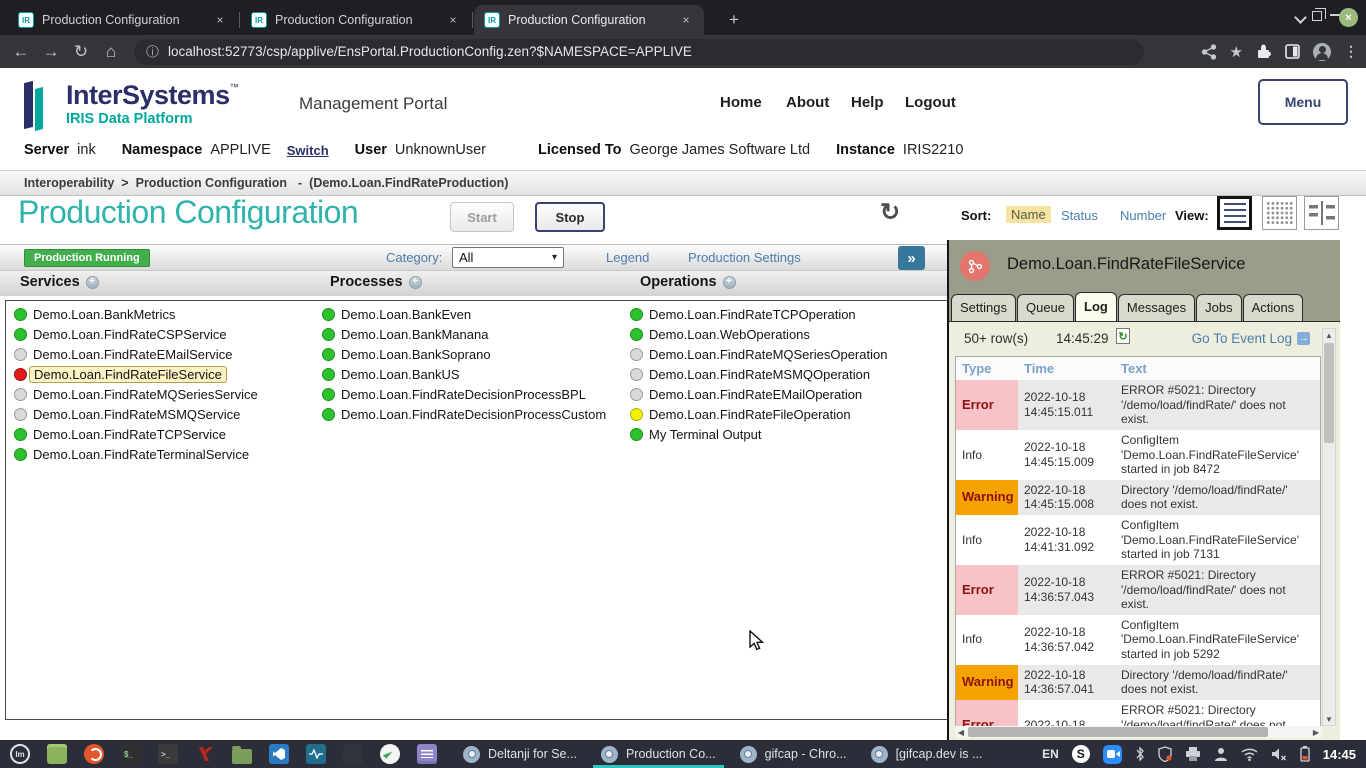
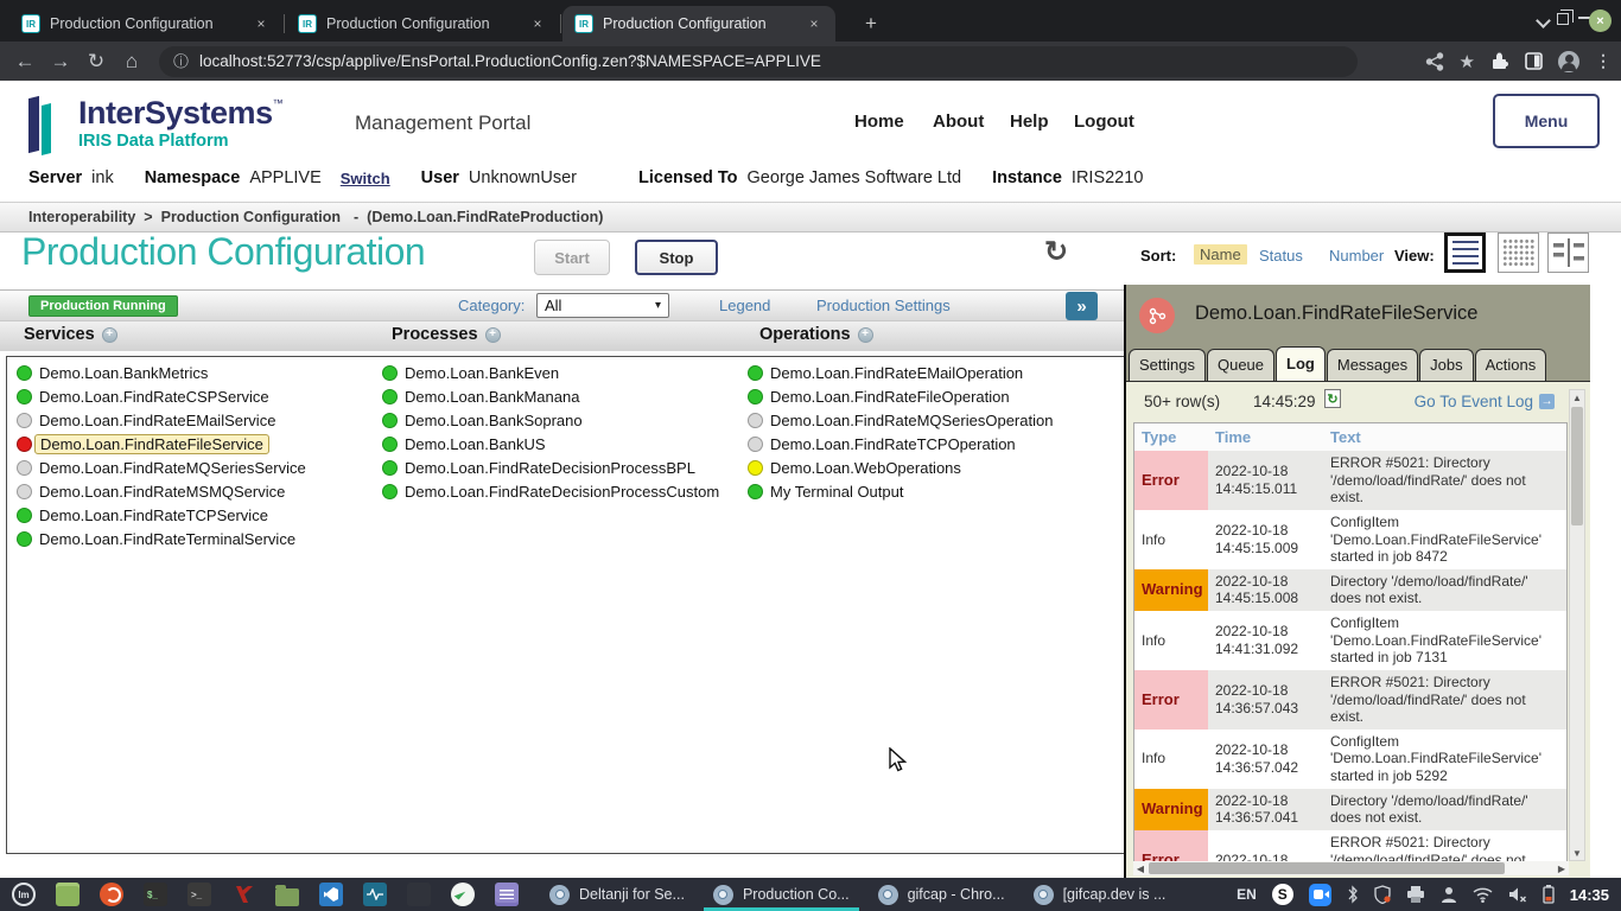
  IR
  Production Configuration
  ×
  IR
  Production Configuration
  ×
  IR
  Production Configuration
  ×
  +
  ×
  ←
  →
  ↻
  ⌂
  ⓘ
  localhost:52773/csp/applive/EnsPortal.ProductionConfig.zen?$NAMESPACE=APPLIVE
  ★
  ⋮
  InterSystems™
  IRIS Data Platform
  Management Portal
  Home
  About
  Help
  Logout
  Menu
  Server
  ink
  Namespace
  APPLIVE
  Switch
  User
  UnknownUser
  Licensed To
  George James Software Ltd
  Instance
  IRIS2210
  Interoperability
  >
  Production Configuration
  -
  (Demo.Loan.FindRateProduction)
  Production Configuration
  Start
  Stop
  ↻
  Sort:
  Name
  Status
  Number
  View:
  Production Running
  Category:
  All
  ▾
  Legend
  Production Settings
  »
  Services
  +
  Processes
  +
  Operations
  +
  Demo.Loan.BankMetrics
  Demo.Loan.FindRateCSPService
  Demo.Loan.FindRateEMailService
  Demo.Loan.FindRateFileService
  Demo.Loan.FindRateMQSeriesService
  Demo.Loan.FindRateMSMQService
  Demo.Loan.FindRateTCPService
  Demo.Loan.FindRateTerminalService
  Demo.Loan.BankEven
  Demo.Loan.BankManana
  Demo.Loan.BankSoprano
  Demo.Loan.BankUS
  Demo.Loan.FindRateDecisionProcessBPL
  Demo.Loan.FindRateDecisionProcessCustom
- Demo.Loan.FindRateTCPOperation
+ Demo.Loan.FindRateEMailOperation
- Demo.Loan.WebOperations
+ Demo.Loan.FindRateFileOperation
  Demo.Loan.FindRateMQSeriesOperation
- Demo.Loan.FindRateMSMQOperation
- Demo.Loan.FindRateEMailOperation
+ Demo.Loan.FindRateTCPOperation
- Demo.Loan.FindRateFileOperation
+ Demo.Loan.WebOperations
  My Terminal Output
  Demo.Loan.FindRateFileService
  Settings
  Queue
  Log
  Messages
  Jobs
  Actions
  50+ row(s)
  14:45:29
  ↻
  Go To Event Log
  →
  Type	Time	Text
  Error	2022-10-1814:45:15.011	ERROR #5021: Directory '/demo/load/findRate/' does not exist.
  Info	2022-10-1814:45:15.009	ConfigItem 'Demo.Loan.FindRateFileService' started in job 8472
  Warning	2022-10-1814:45:15.008	Directory '/demo/load/findRate/' does not exist.
  Info	2022-10-1814:41:31.092	ConfigItem 'Demo.Loan.FindRateFileService' started in job 7131
  Error	2022-10-1814:36:57.043	ERROR #5021: Directory '/demo/load/findRate/' does not exist.
  Info	2022-10-1814:36:57.042	ConfigItem 'Demo.Loan.FindRateFileService' started in job 5292
  Warning	2022-10-1814:36:57.041	Directory '/demo/load/findRate/' does not exist.
  Error	2022-10-18	ERROR #5021: Directory '/demo/load/findRate/' does not
  ▲
  ▼
  ◀
  ▶
  lm
  $_
  >_
  Deltanji for Se...
  Production Co...
  gifcap - Chro...
  [gifcap.dev is ...
  EN
  S
- 14:45
+ 14:35
